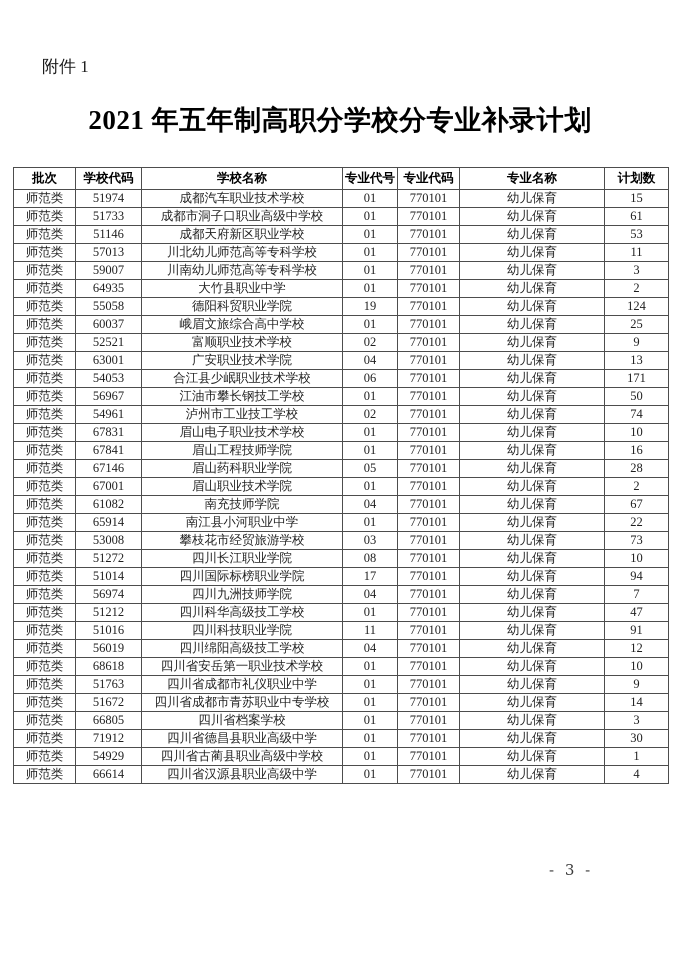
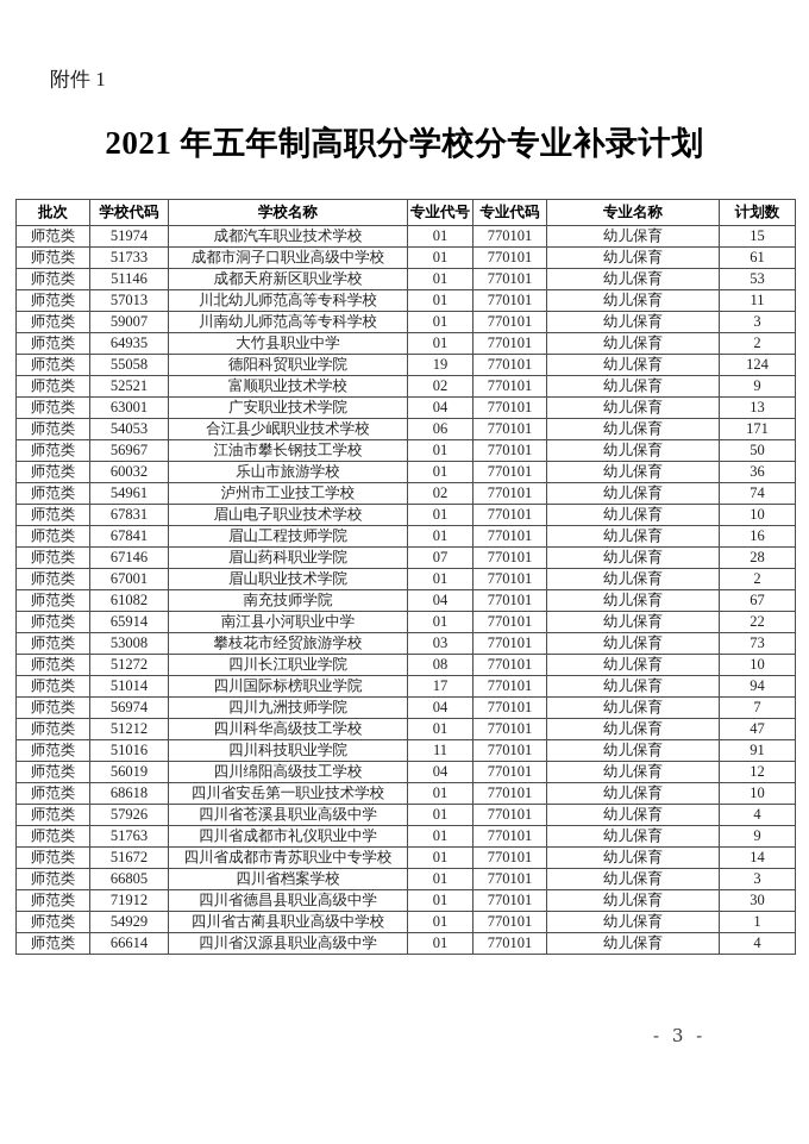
  附件 1
  2021 年五年制高职分学校分专业补录计划
  批次	学校代码	学校名称	专业代号	专业代码	专业名称	计划数
  师范类	51974	成都汽车职业技术学校	01	770101	幼儿保育	15
  师范类	51733	成都市洞子口职业高级中学校	01	770101	幼儿保育	61
  师范类	51146	成都天府新区职业学校	01	770101	幼儿保育	53
  师范类	57013	川北幼儿师范高等专科学校	01	770101	幼儿保育	11
  师范类	59007	川南幼儿师范高等专科学校	01	770101	幼儿保育	3
  师范类	64935	大竹县职业中学	01	770101	幼儿保育	2
  师范类	55058	德阳科贸职业学院	19	770101	幼儿保育	124
- 师范类	60037	峨眉文旅综合高中学校	01	770101	幼儿保育	25
  师范类	52521	富顺职业技术学校	02	770101	幼儿保育	9
  师范类	63001	广安职业技术学院	04	770101	幼儿保育	13
  师范类	54053	合江县少岷职业技术学校	06	770101	幼儿保育	171
  师范类	56967	江油市攀长钢技工学校	01	770101	幼儿保育	50
+ 师范类	60032	乐山市旅游学校	01	770101	幼儿保育	36
  师范类	54961	泸州市工业技工学校	02	770101	幼儿保育	74
  师范类	67831	眉山电子职业技术学校	01	770101	幼儿保育	10
  师范类	67841	眉山工程技师学院	01	770101	幼儿保育	16
- 师范类	67146	眉山药科职业学院	05	770101	幼儿保育	28
+ 师范类	67146	眉山药科职业学院	07	770101	幼儿保育	28
  师范类	67001	眉山职业技术学院	01	770101	幼儿保育	2
  师范类	61082	南充技师学院	04	770101	幼儿保育	67
  师范类	65914	南江县小河职业中学	01	770101	幼儿保育	22
  师范类	53008	攀枝花市经贸旅游学校	03	770101	幼儿保育	73
  师范类	51272	四川长江职业学院	08	770101	幼儿保育	10
  师范类	51014	四川国际标榜职业学院	17	770101	幼儿保育	94
  师范类	56974	四川九洲技师学院	04	770101	幼儿保育	7
  师范类	51212	四川科华高级技工学校	01	770101	幼儿保育	47
  师范类	51016	四川科技职业学院	11	770101	幼儿保育	91
  师范类	56019	四川绵阳高级技工学校	04	770101	幼儿保育	12
  师范类	68618	四川省安岳第一职业技术学校	01	770101	幼儿保育	10
+ 师范类	57926	四川省苍溪县职业高级中学	01	770101	幼儿保育	4
  师范类	51763	四川省成都市礼仪职业中学	01	770101	幼儿保育	9
  师范类	51672	四川省成都市青苏职业中专学校	01	770101	幼儿保育	14
  师范类	66805	四川省档案学校	01	770101	幼儿保育	3
  师范类	71912	四川省德昌县职业高级中学	01	770101	幼儿保育	30
  师范类	54929	四川省古蔺县职业高级中学校	01	770101	幼儿保育	1
  师范类	66614	四川省汉源县职业高级中学	01	770101	幼儿保育	4
  - 3 -
